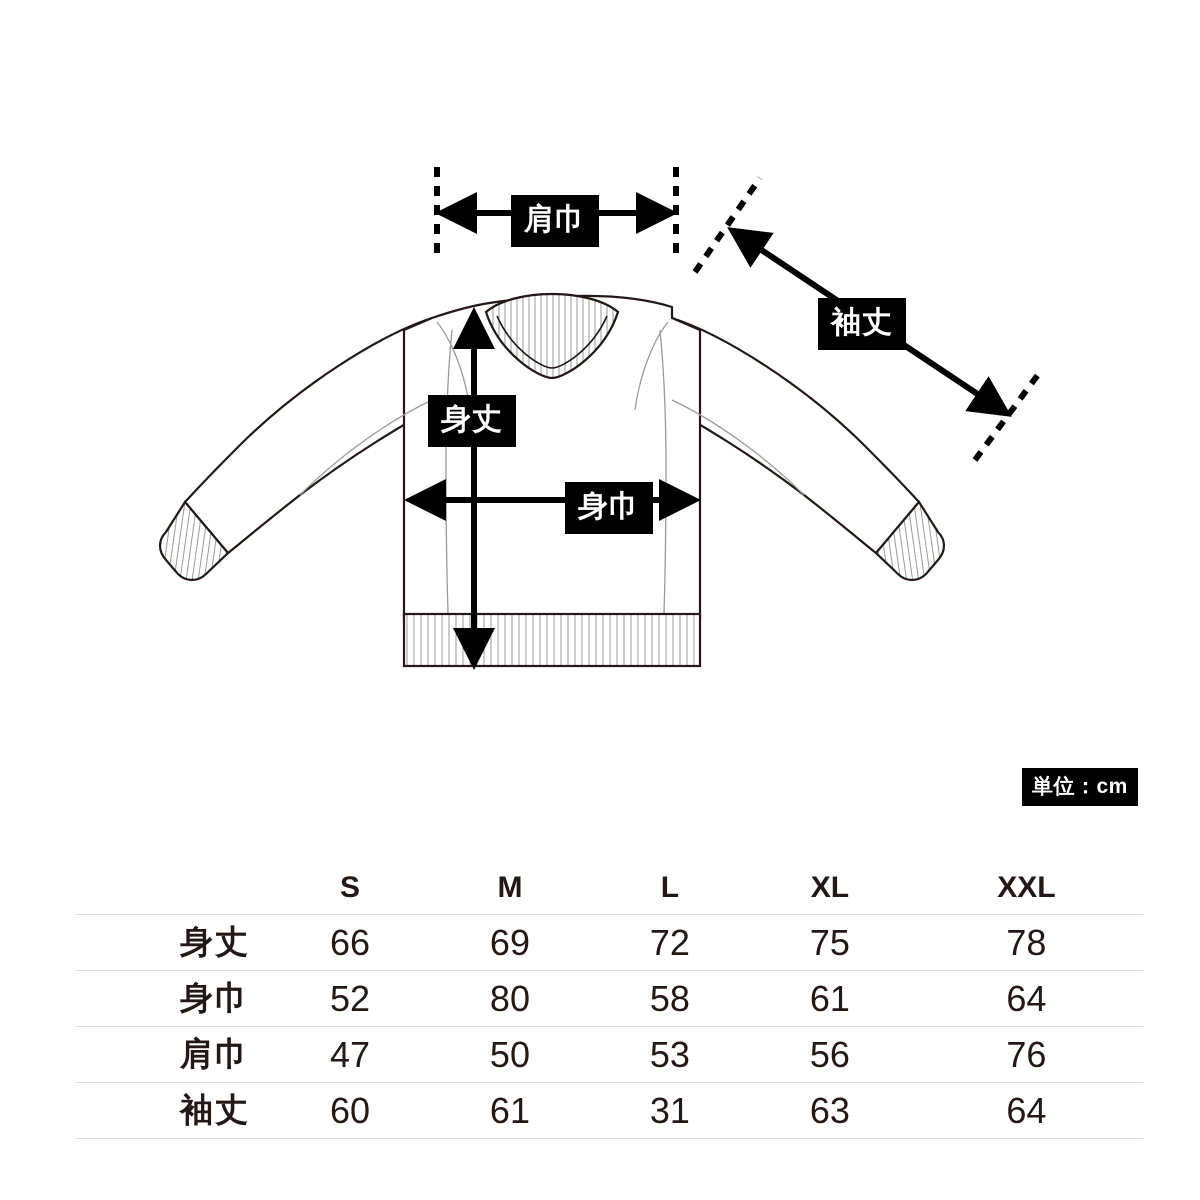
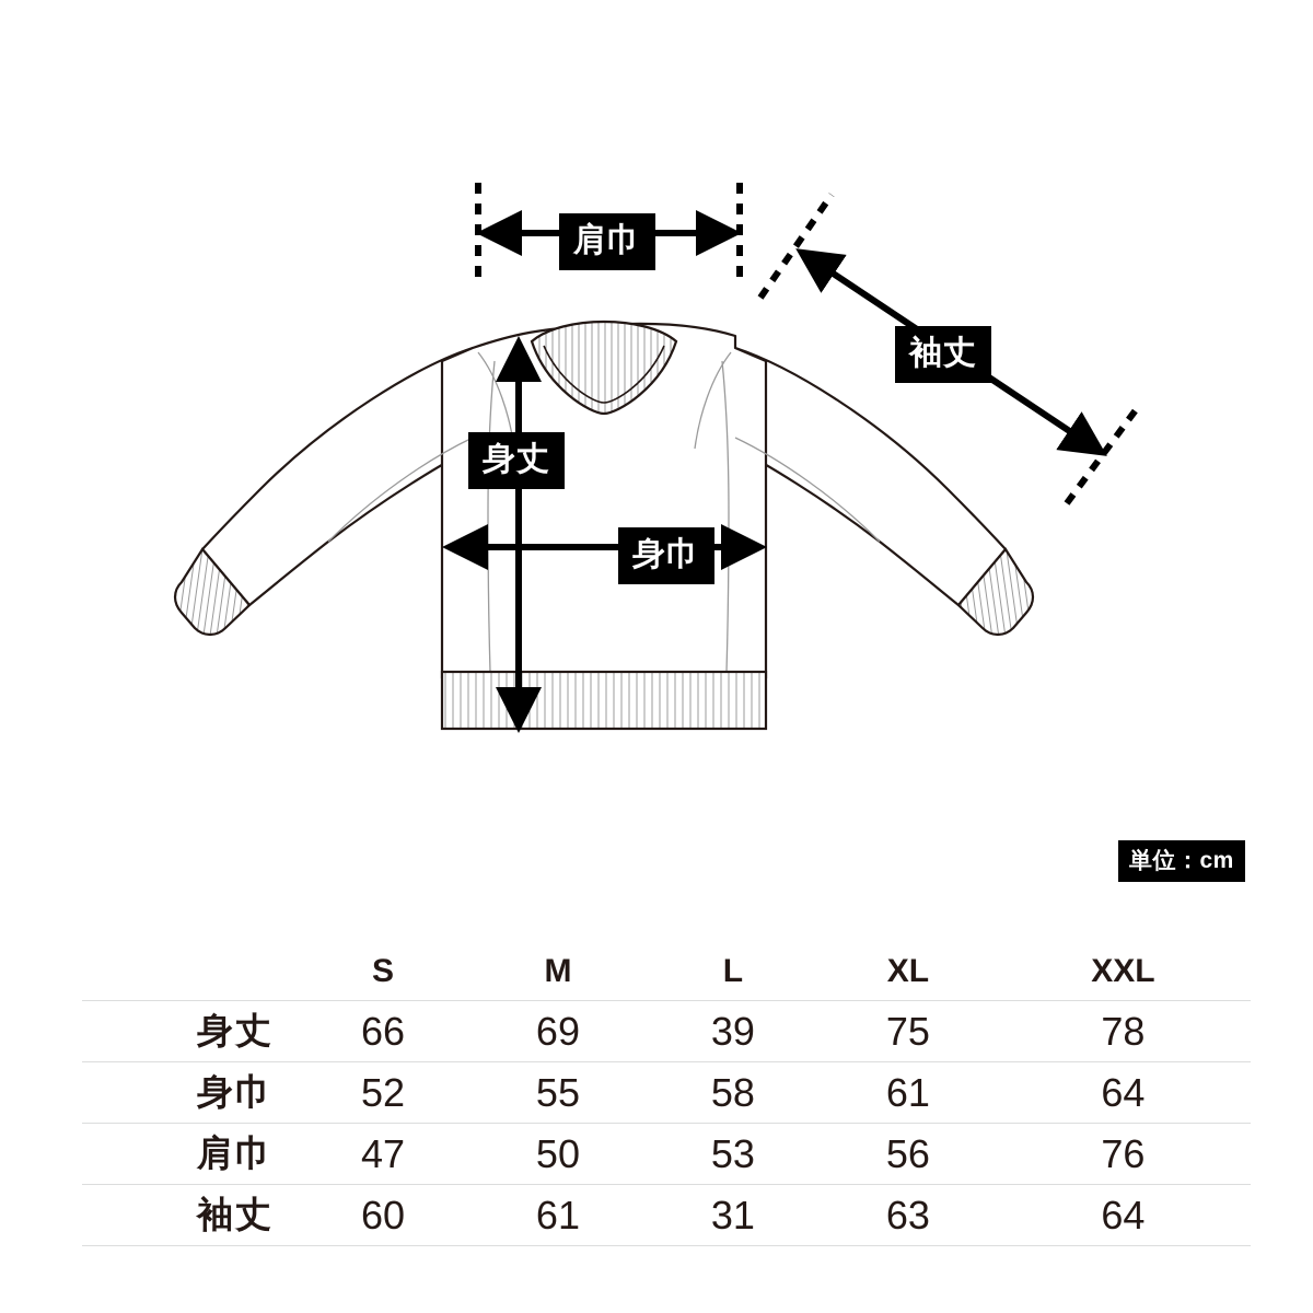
  肩巾
  袖丈
  身丈
  身巾
  単位：cm
  	S	M	L	XL	XXL
- 身丈	66	69	72	75	78
+ 身丈	66	69	39	75	78
- 身巾	52	80	58	61	64
+ 身巾	52	55	58	61	64
  肩巾	47	50	53	56	76
  袖丈	60	61	31	63	64
